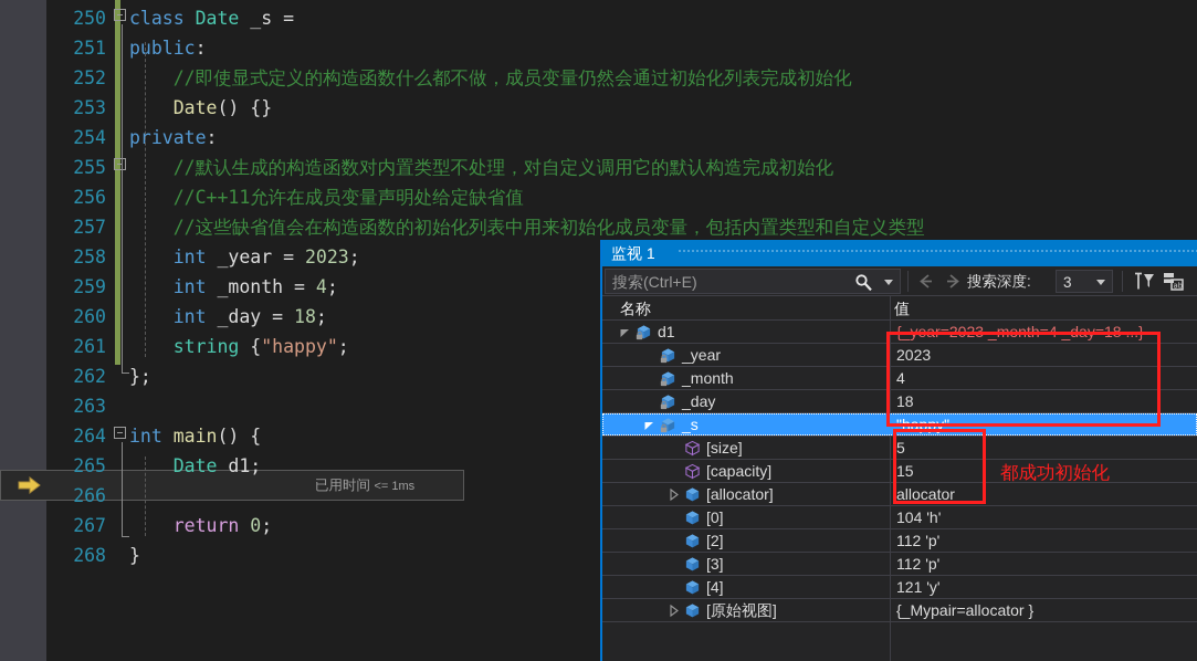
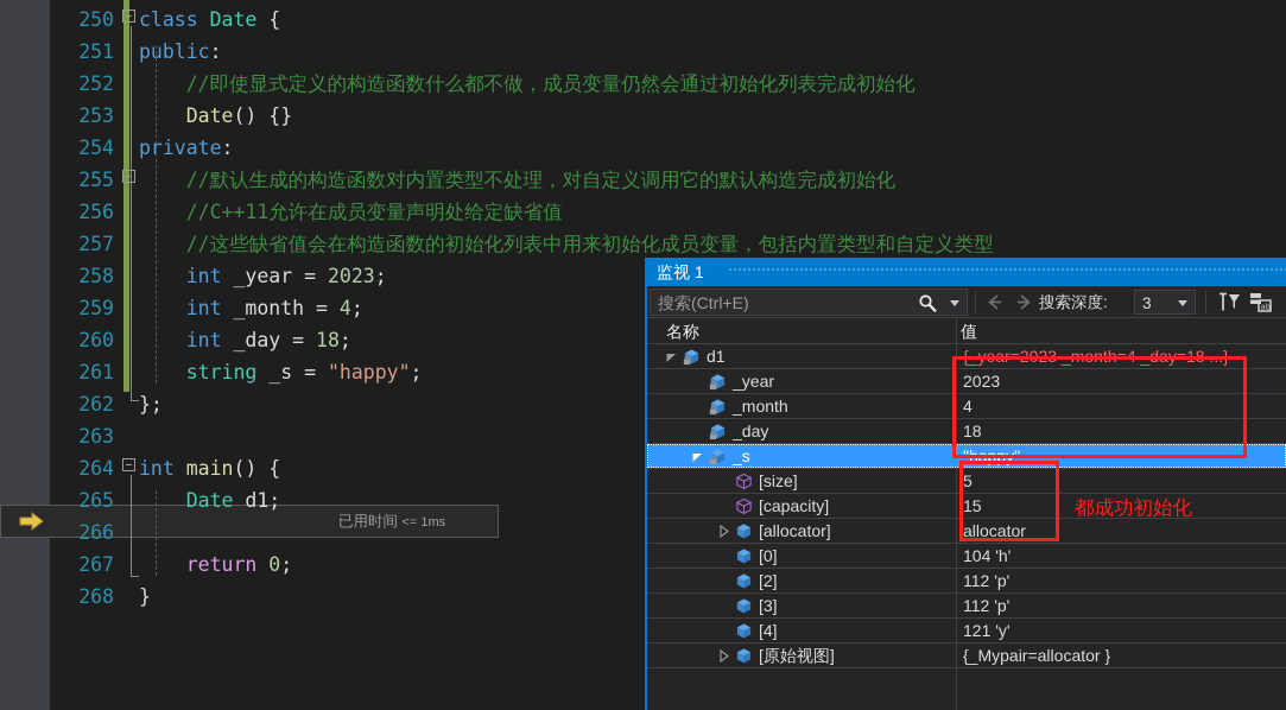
  250
  251
  252
  253
  254
  255
  256
  257
  258
  259
  260
  261
  262
  263
  264
  265
  266
  267
  268
- class Date _s =
+ class Date {
  public:
  //即使显式定义的构造函数什么都不做，成员变量仍然会通过初始化列表完成初始化
  Date() {}
  private:
  //默认生成的构造函数对内置类型不处理，对自定义调用它的默认构造完成初始化
  //C++11允许在成员变量声明处给定缺省值
  //这些缺省值会在构造函数的初始化列表中用来初始化成员变量，包括内置类型和自定义类型
  int _year = 2023;
  int _month = 4;
  int _day = 18;
- string {"happy";
+ string _s = "happy";
  };
  int main() {
  Date d1;
  return 0;
  }
  已用时间 <= 1ms
  监视 1
  搜索(Ctrl+E)
  搜索深度:
  3
  名称
  值
  d1
  {_year=2023 _month=4 _day=18 ...}
  _year
  2023
  _month
  4
  _day
  18
  _s
  "happy"
  [size]
  5
  [capacity]
  15
  [allocator]
  allocator
  [0]
  104 'h'
  [2]
  112 'p'
  [3]
  112 'p'
  [4]
  121 'y'
  [原始视图]
  {_Mypair=allocator }
  都成功初始化
